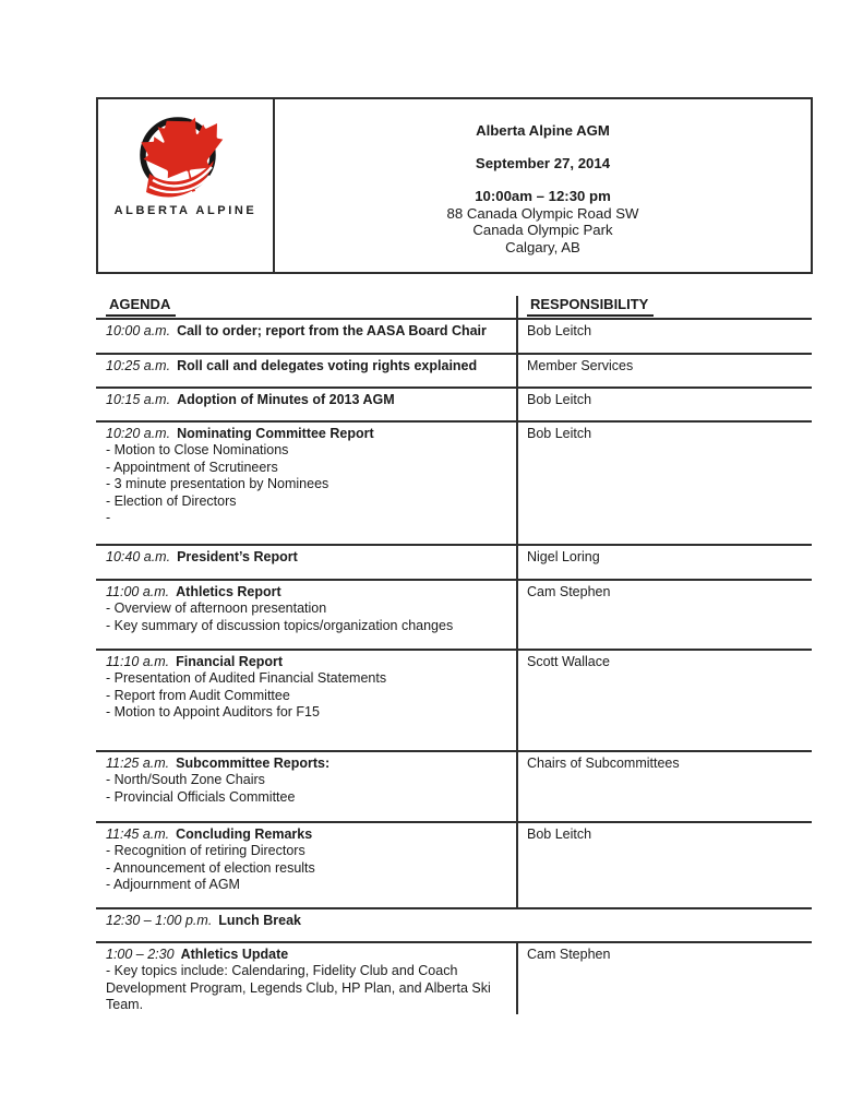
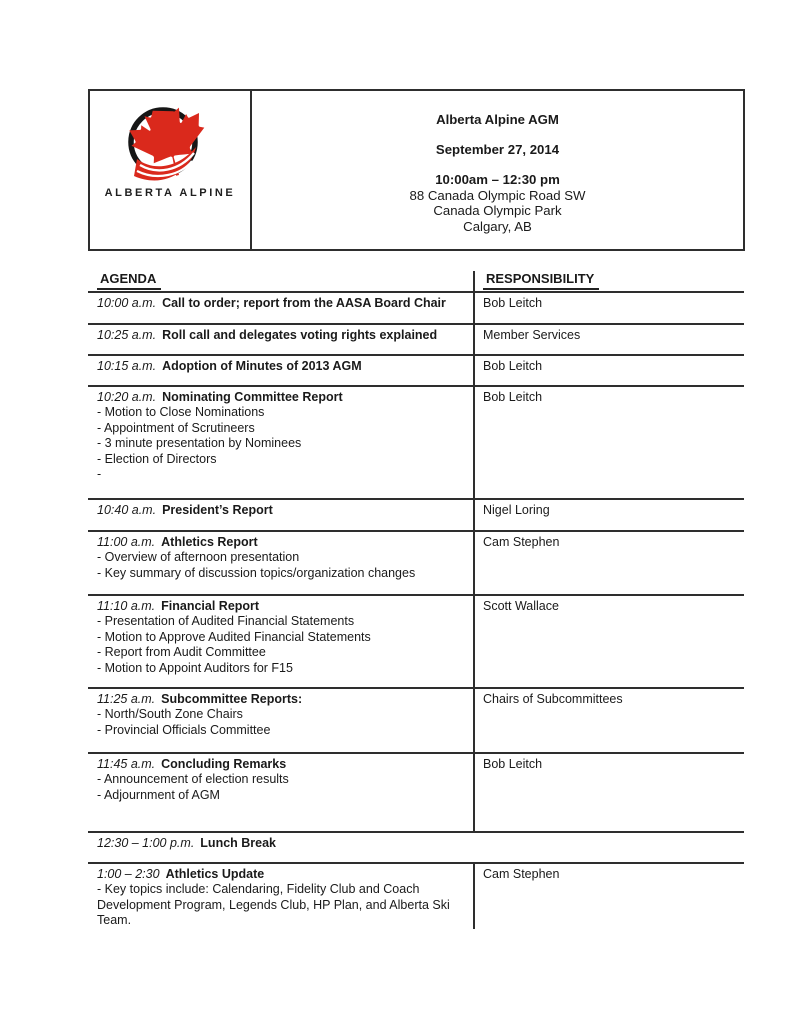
  ALBERTA ALPINE
  Alberta Alpine AGM
  September 27, 2014
  10:00am – 12:30 pm
  88 Canada Olympic Road SW
  Canada Olympic Park
  Calgary, AB
  AGENDA
  RESPONSIBILITY
  10:00 a.m. Call to order; report from the AASA Board Chair
  Bob Leitch
  10:25 a.m. Roll call and delegates voting rights explained
  Member Services
  10:15 a.m. Adoption of Minutes of 2013 AGM
  Bob Leitch
  10:20 a.m. Nominating Committee Report
  - Motion to Close Nominations
  - Appointment of Scrutineers
  - 3 minute presentation by Nominees
  - Election of Directors
  -
  Bob Leitch
  10:40 a.m. President’s Report
  Nigel Loring
  11:00 a.m. Athletics Report
  - Overview of afternoon presentation
  - Key summary of discussion topics/organization changes
  Cam Stephen
  11:10 a.m. Financial Report
  - Presentation of Audited Financial Statements
+ - Motion to Approve Audited Financial Statements
  - Report from Audit Committee
  - Motion to Appoint Auditors for F15
  Scott Wallace
  11:25 a.m. Subcommittee Reports:
  - North/South Zone Chairs
  - Provincial Officials Committee
  Chairs of Subcommittees
  11:45 a.m. Concluding Remarks
- - Recognition of retiring Directors
  - Announcement of election results
  - Adjournment of AGM
  Bob Leitch
  12:30 – 1:00 p.m. Lunch Break
  1:00 – 2:30 Athletics Update
  - Key topics include: Calendaring, Fidelity Club and Coach
  Development Program, Legends Club, HP Plan, and Alberta Ski Team.
  Cam Stephen
